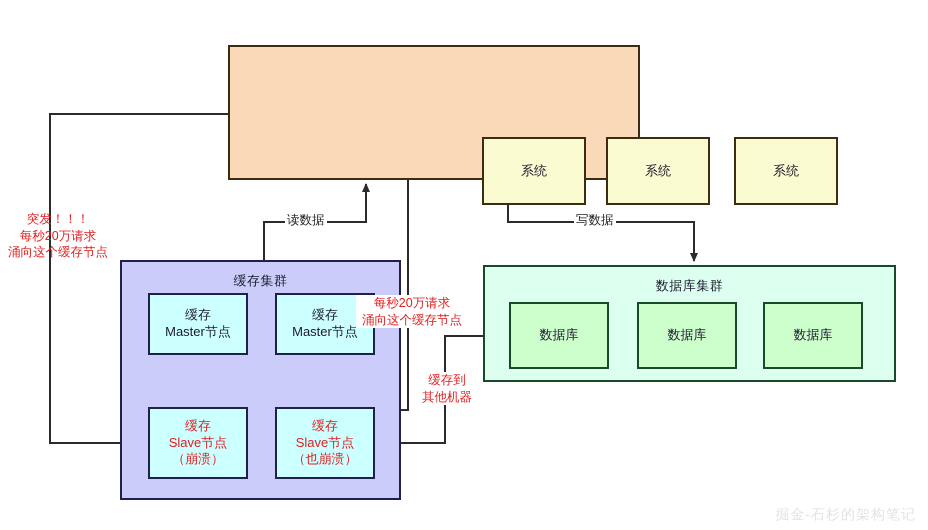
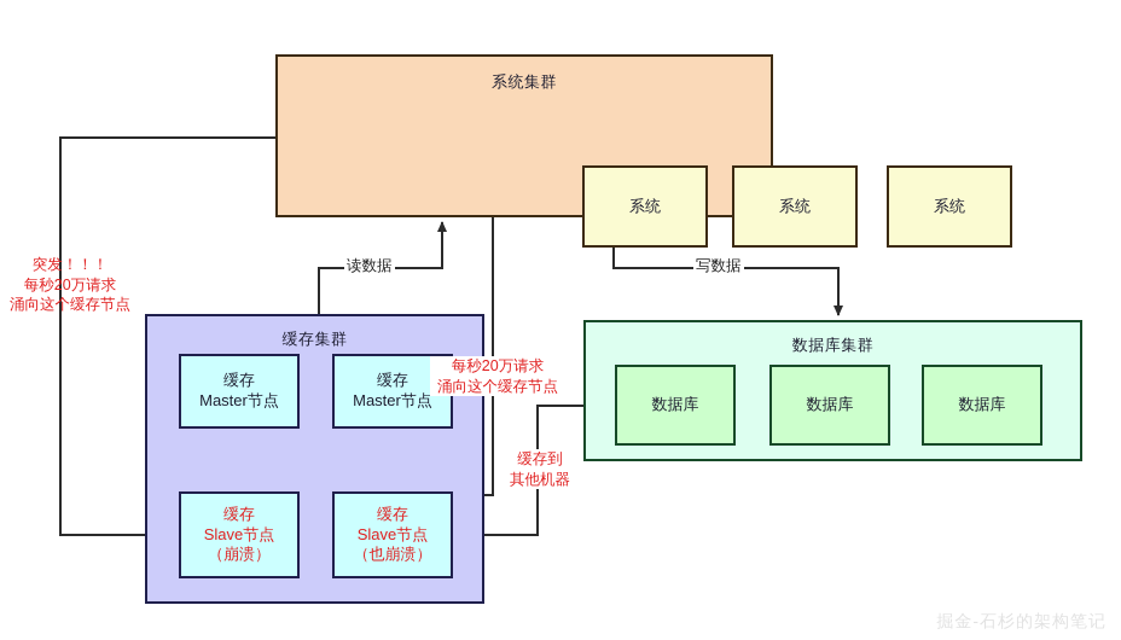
+ 系统集群
  系统
  系统
  系统
  缓存集群
  缓存
  Master节点
  缓存
  Master节点
  缓存
  Slave节点
  （崩溃）
  缓存
  Slave节点
  （也崩溃）
  数据库集群
  数据库
  数据库
  数据库
  突发！！！
  每秒20万请求
  涌向这个缓存节点
  每秒20万请求
  涌向这个缓存节点
  缓存到
  其他机器
  读数据
  写数据
  掘金-石杉的架构笔记
